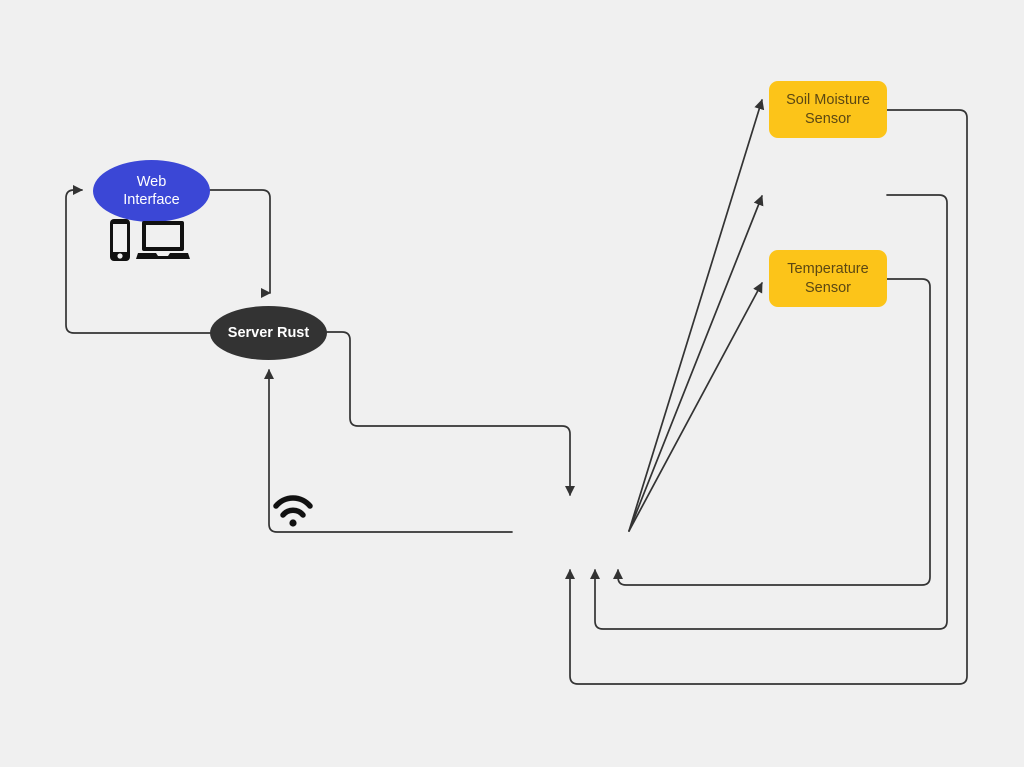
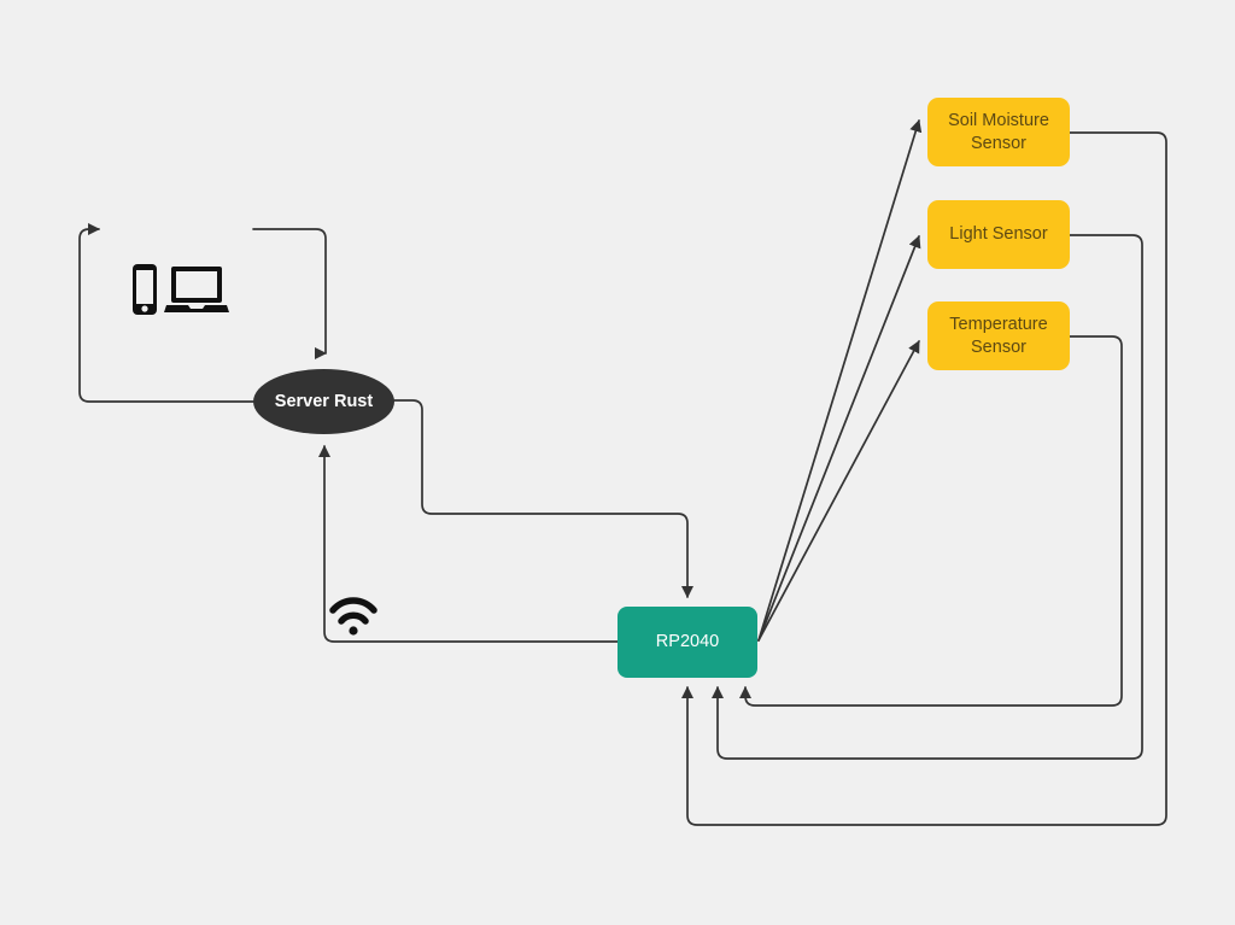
- Web
- Interface
  Server Rust
+ RP2040
  Soil Moisture
  Sensor
+ Light Sensor
  Temperature
  Sensor
